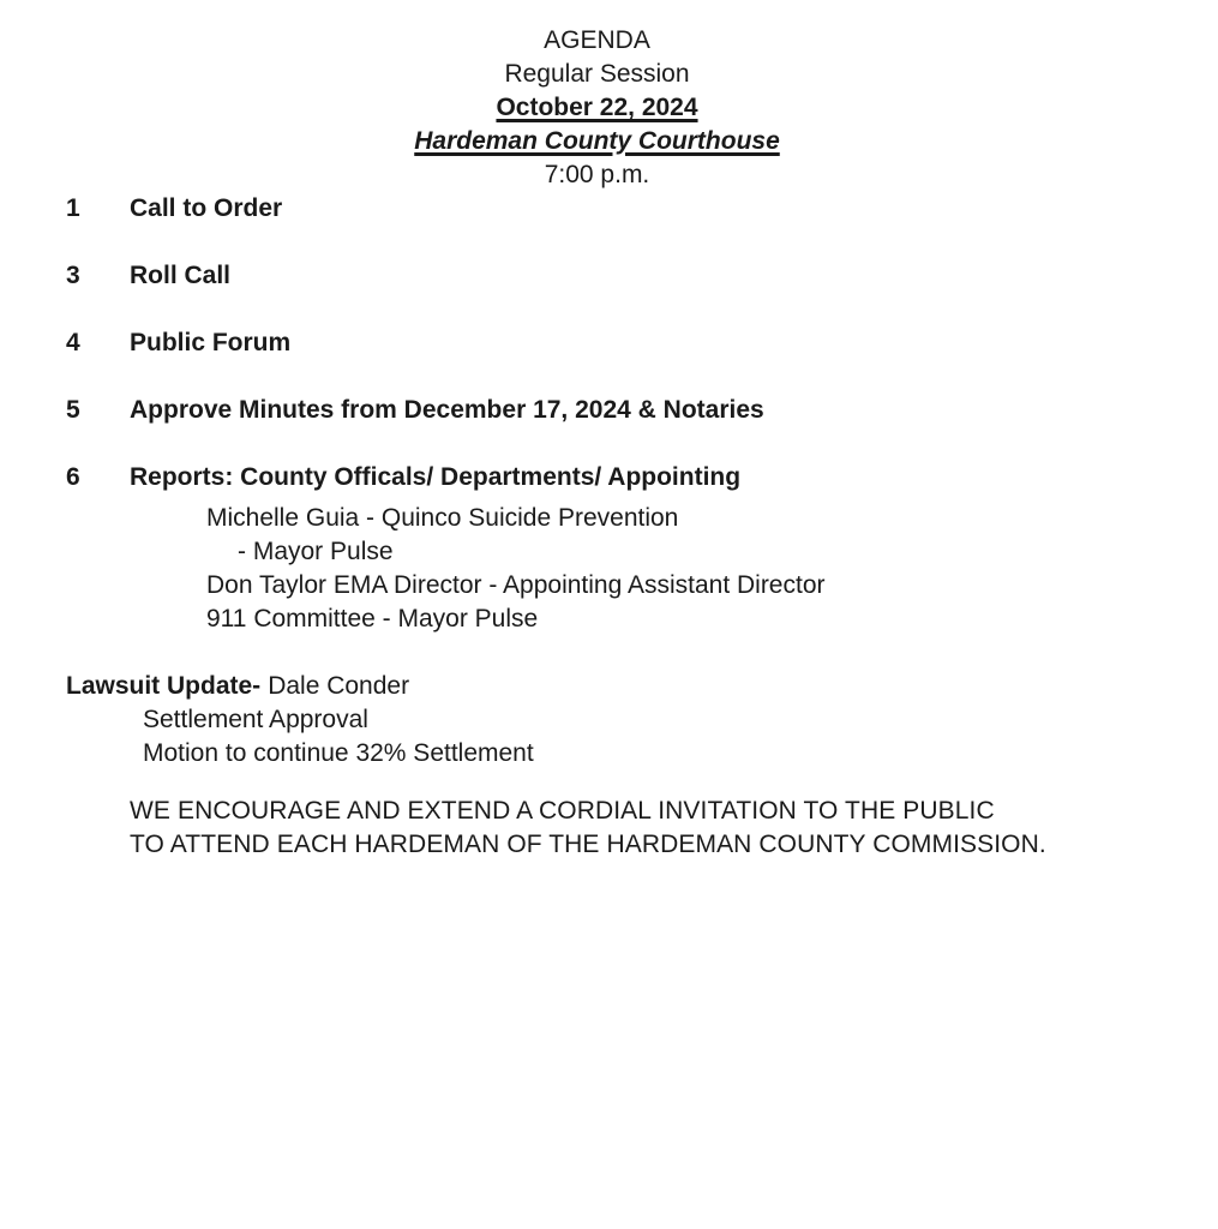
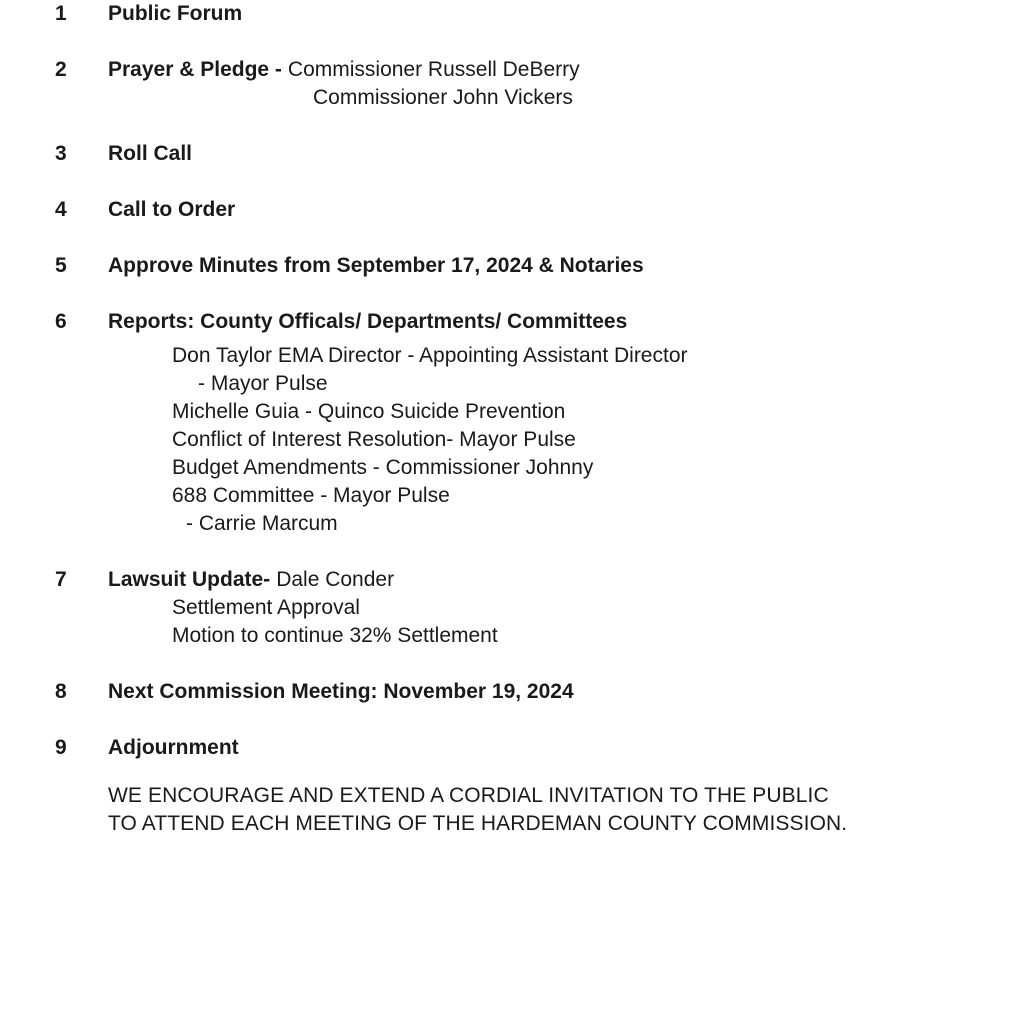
- AGENDA
- Regular Session
- October 22, 2024
- Hardeman County Courthouse
- 7:00 p.m.
  1
- Call to Order
+ Public Forum
+ 2
+ Prayer & Pledge - Commissioner Russell DeBerry
+ Commissioner John Vickers
  3
  Roll Call
  4
- Public Forum
+ Call to Order
  5
- Approve Minutes from December 17, 2024 & Notaries
+ Approve Minutes from September 17, 2024 & Notaries
  6
- Reports: County Officals/ Departments/ Appointing
+ Reports: County Officals/ Departments/ Committees
- Michelle Guia - Quinco Suicide Prevention
+ Don Taylor EMA Director - Appointing Assistant Director
  - Mayor Pulse
- Don Taylor EMA Director - Appointing Assistant Director
+ Michelle Guia - Quinco Suicide Prevention
+ Conflict of Interest Resolution- Mayor Pulse
+ Budget Amendments - Commissioner Johnny
- 911 Committee - Mayor Pulse
+ 688 Committee - Mayor Pulse
+ - Carrie Marcum
+ 7
  Lawsuit Update- Dale Conder
  Settlement Approval
  Motion to continue 32% Settlement
+ 8
+ Next Commission Meeting: November 19, 2024
+ 9
+ Adjournment
  WE ENCOURAGE AND EXTEND A CORDIAL INVITATION TO THE PUBLIC
- TO ATTEND EACH HARDEMAN OF THE HARDEMAN COUNTY COMMISSION.
+ TO ATTEND EACH MEETING OF THE HARDEMAN COUNTY COMMISSION.
